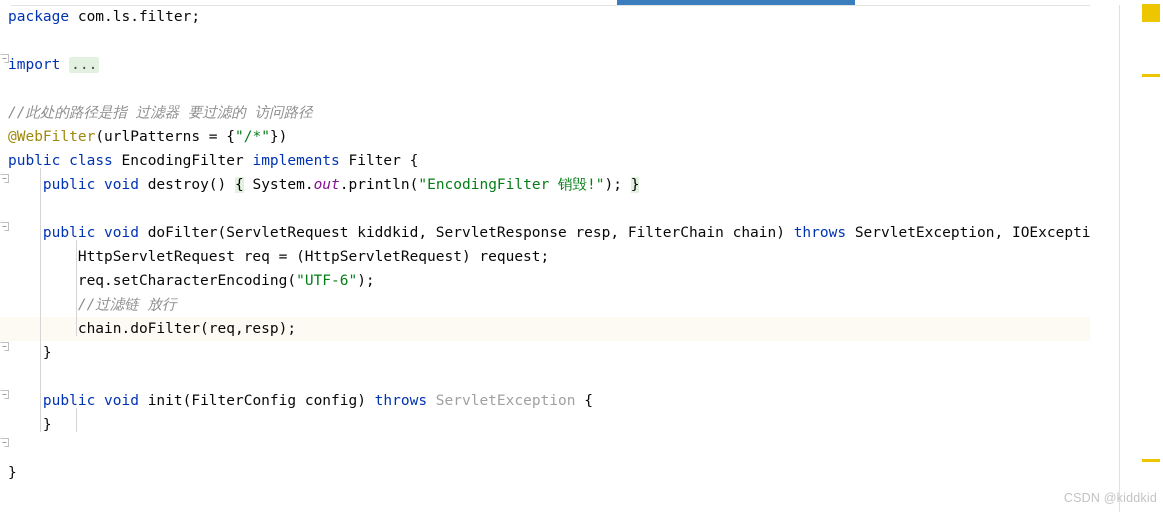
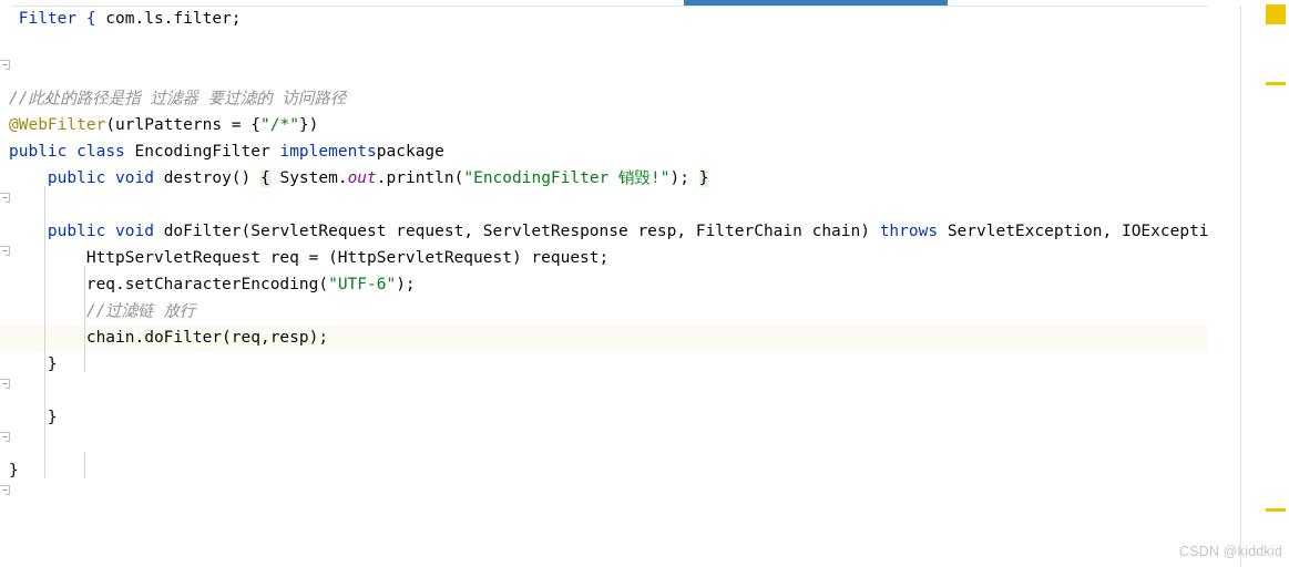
- package com.ls.filter;
+ Filter { com.ls.filter;
- import ...
  //此处的路径是指 过滤器 要过滤的 访问路径
  @WebFilter(urlPatterns = {"/*"})
- public class EncodingFilter implements Filter {
+ public class EncodingFilter implementspackage
  public void destroy() { System.out.println("EncodingFilter 销毁!"); }
- public void doFilter(ServletRequest kiddkid, ServletResponse resp, FilterChain chain) throws ServletException, IOExcepti
+ public void doFilter(ServletRequest request, ServletResponse resp, FilterChain chain) throws ServletException, IOExcepti
  HttpServletRequest req = (HttpServletRequest) request;
  req.setCharacterEncoding("UTF-6");
  //过滤链 放行
  chain.doFilter(req,resp);
  }
- public void init(FilterConfig config) throws ServletException {
  }
  }
  CSDN @kiddkid
